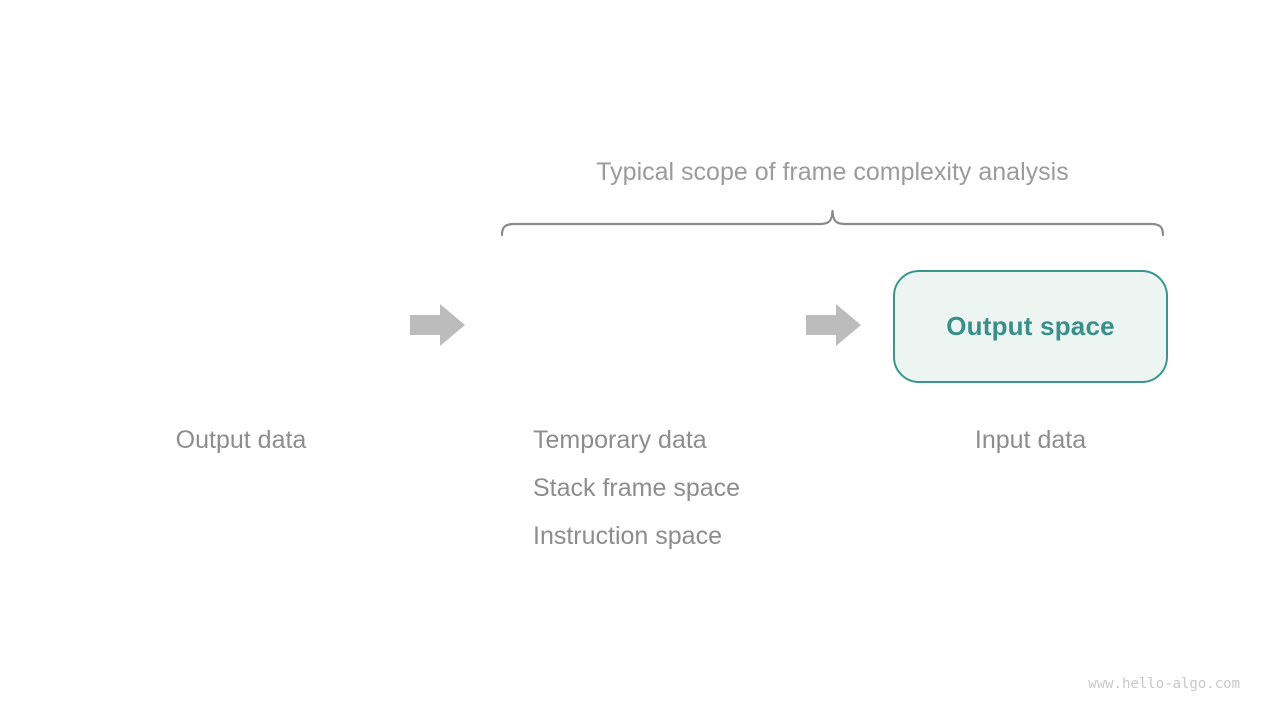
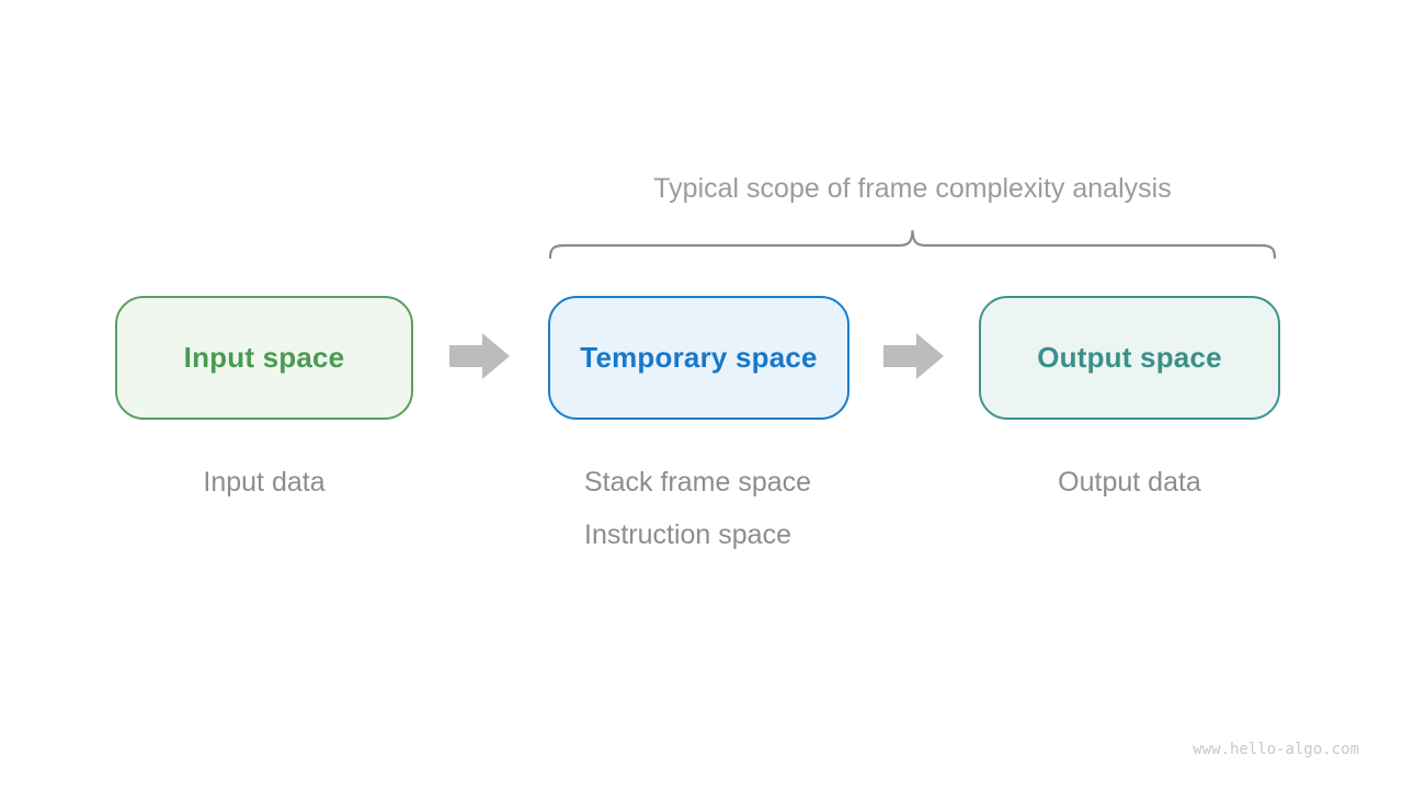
  Typical scope of frame complexity analysis
+ Input space
+ Temporary space
  Output space
- Output data
+ Input data
- Temporary data
  Stack frame space
  Instruction space
- Input data
+ Output data
  www.hello-algo.com
